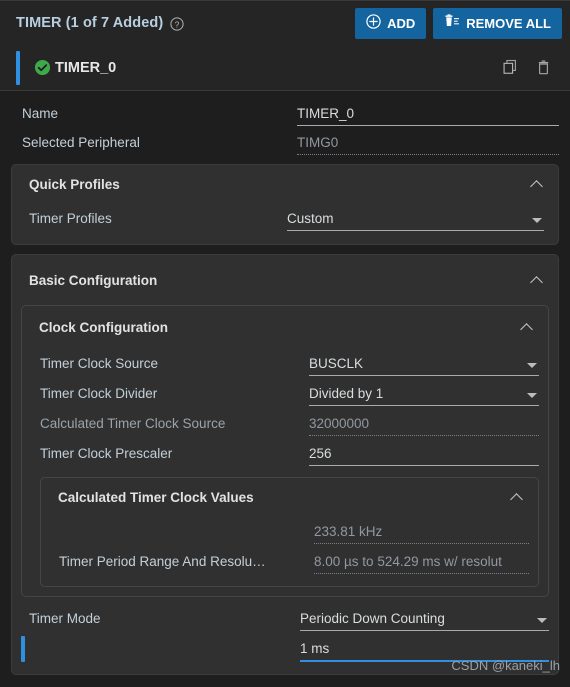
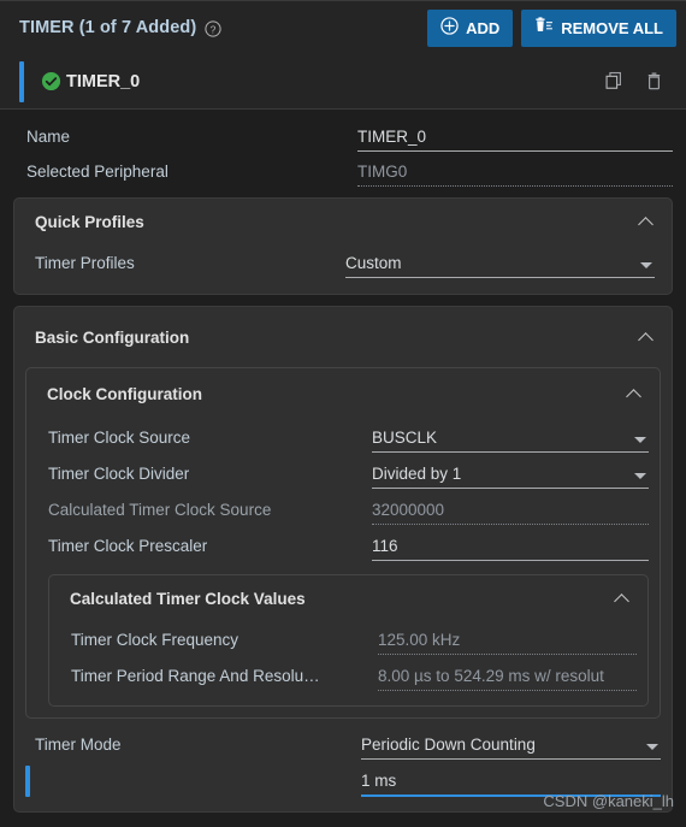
  TIMER (1 of 7 Added)
  ?
  ADD
  REMOVE ALL
  TIMER_0
  Name
  TIMER_0
  Selected Peripheral
  TIMG0
  Quick Profiles
  Timer Profiles
  Custom
  Basic Configuration
  Clock Configuration
  Timer Clock Source
  BUSCLK
  Timer Clock Divider
  Divided by 1
  Calculated Timer Clock Source
  32000000
  Timer Clock Prescaler
- 256
+ 116
  Calculated Timer Clock Values
+ Timer Clock Frequency
- 233.81 kHz
+ 125.00 kHz
  Timer Period Range And Resolutio
  8.00 µs to 524.29 ms w/ resolut
  Timer Mode
  Periodic Down Counting
  1 ms
  CSDN @kaneki_lh
